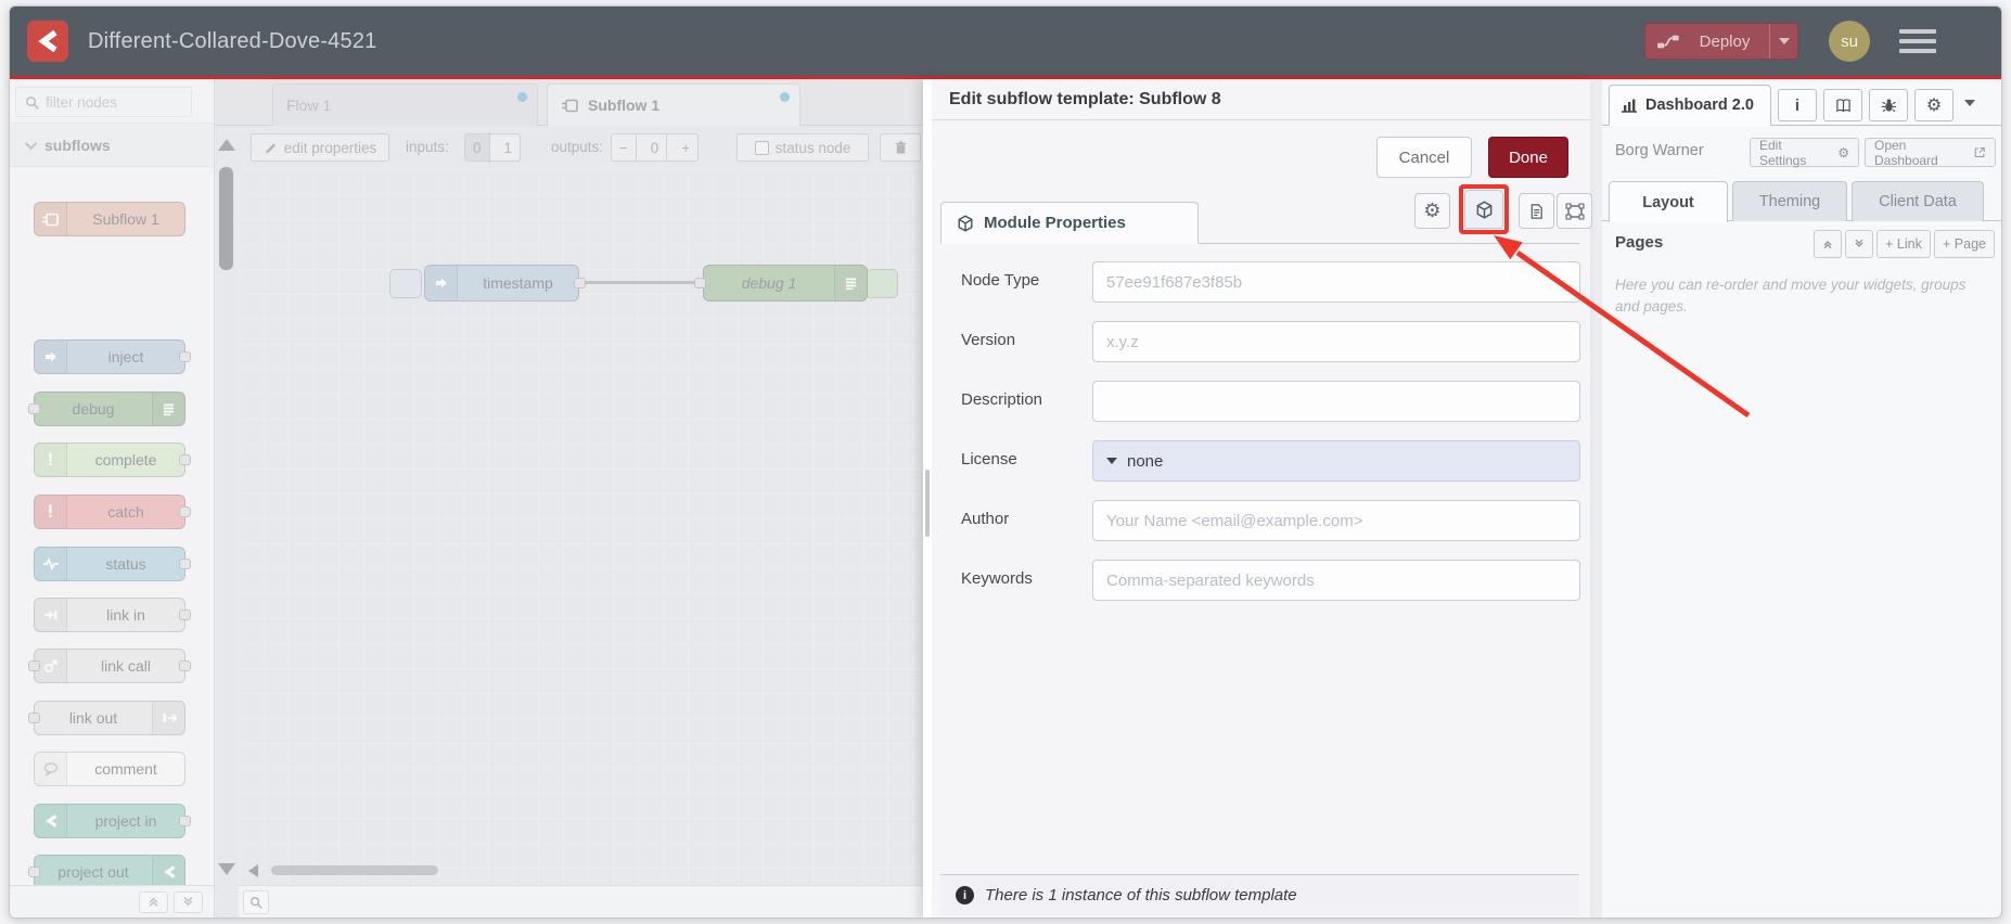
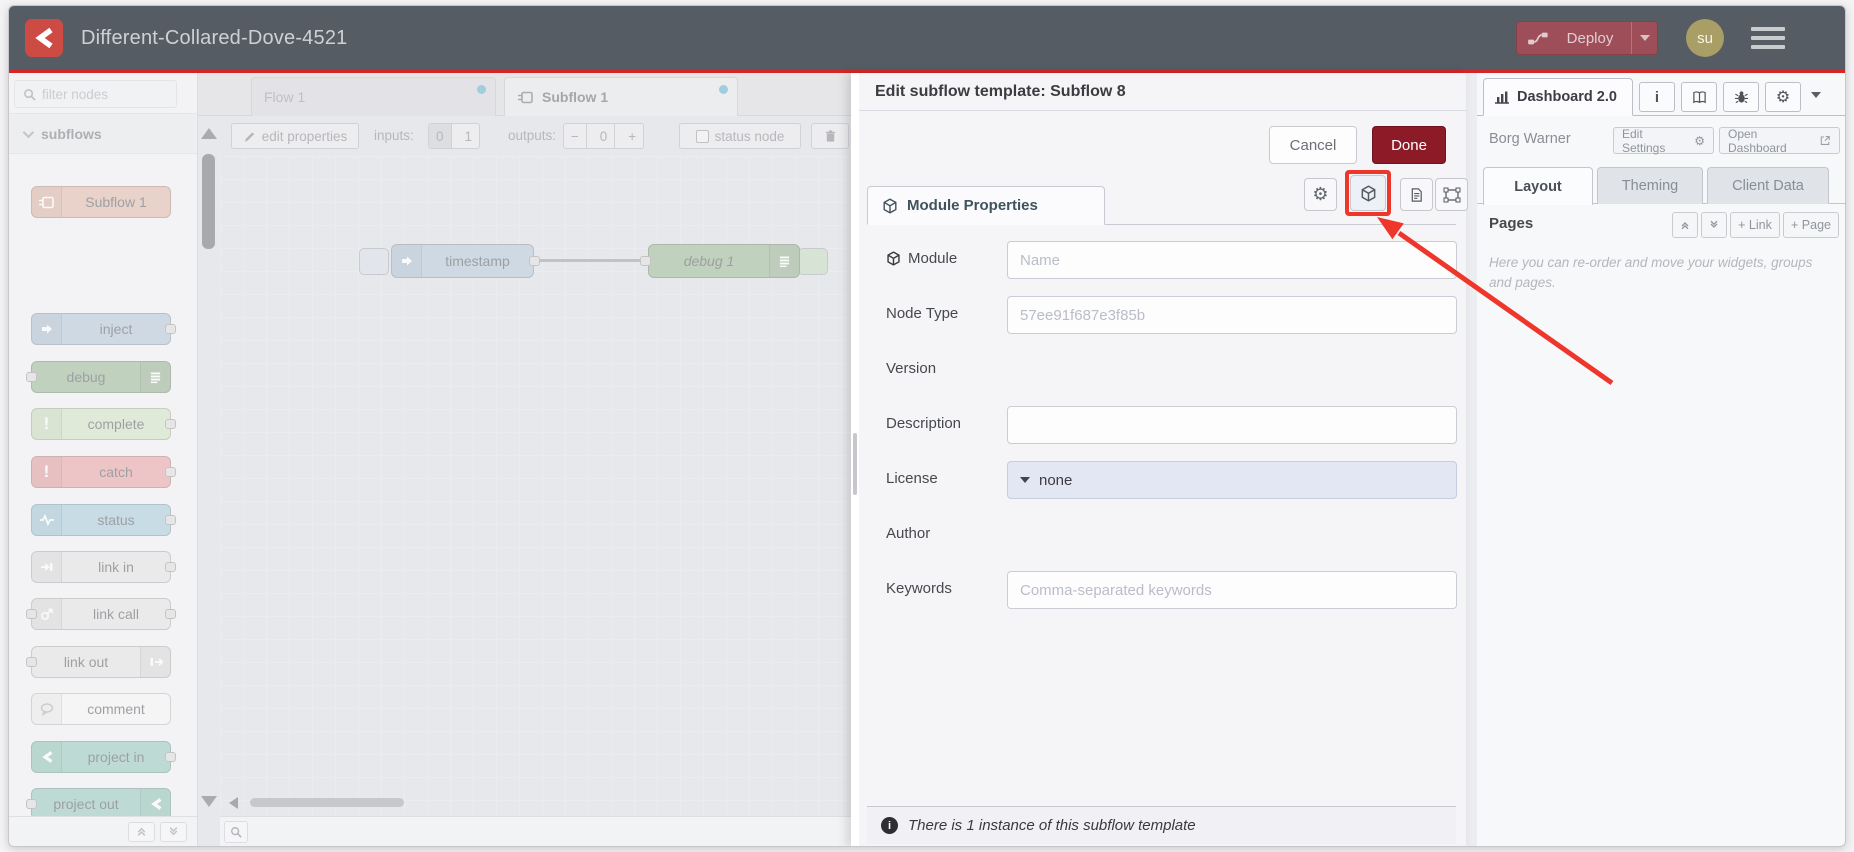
  Different-Collared-Dove-4521
  Deploy
  su
  filter nodes
  subflows
  Subflow 1
  inject
  debug
  !
  complete
  !
  catch
  status
  link in
  link call
  link out
  comment
  project in
  project out
  Flow 1
  Subflow 1
  edit properties
  inputs:
  0
  1
  outputs:
  −
  0
  +
  status node
  timestamp
  debug 1
  Edit subflow template: Subflow 8
  Cancel
  Done
  Module Properties
  ⚙
+ Module
+ Name
  Node Type
  57ee91f687e3f85b
  Version
- x.y.z
  Description
  License
  none
  Author
- Your Name <email@example.com>
  Keywords
  Comma-separated keywords
  i
  There is 1 instance of this subflow template
  Dashboard 2.0
  i
  ⚙
  Borg Warner
  Edit Settings
  ⚙
  Open Dashboard
  Layout
  Theming
  Client Data
  Pages
  + Link
  + Page
  Here you can re-order and move your widgets, groups and pages.
